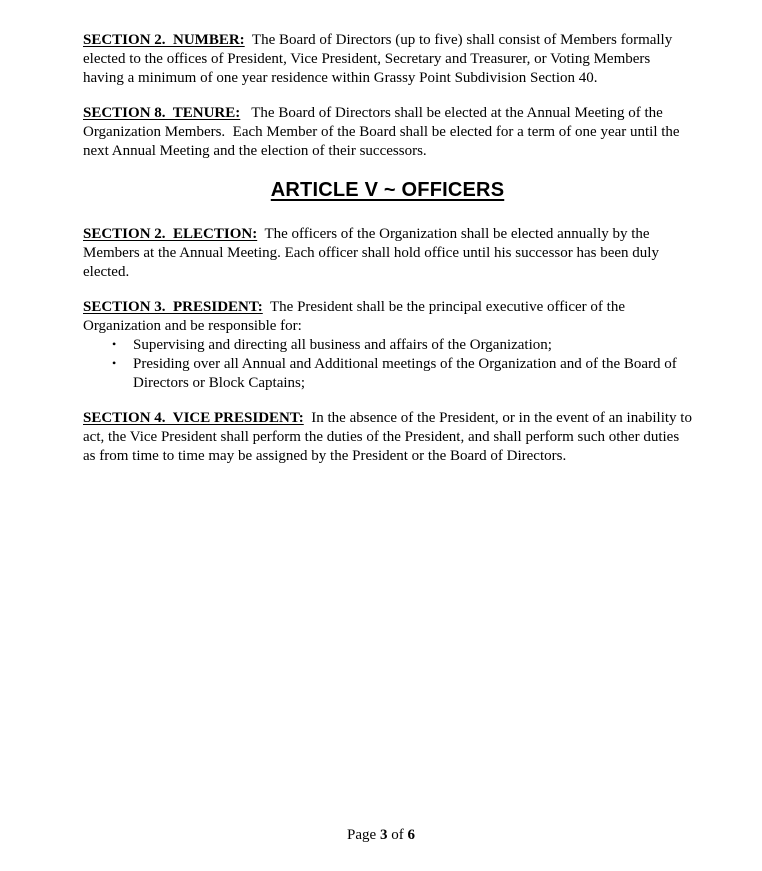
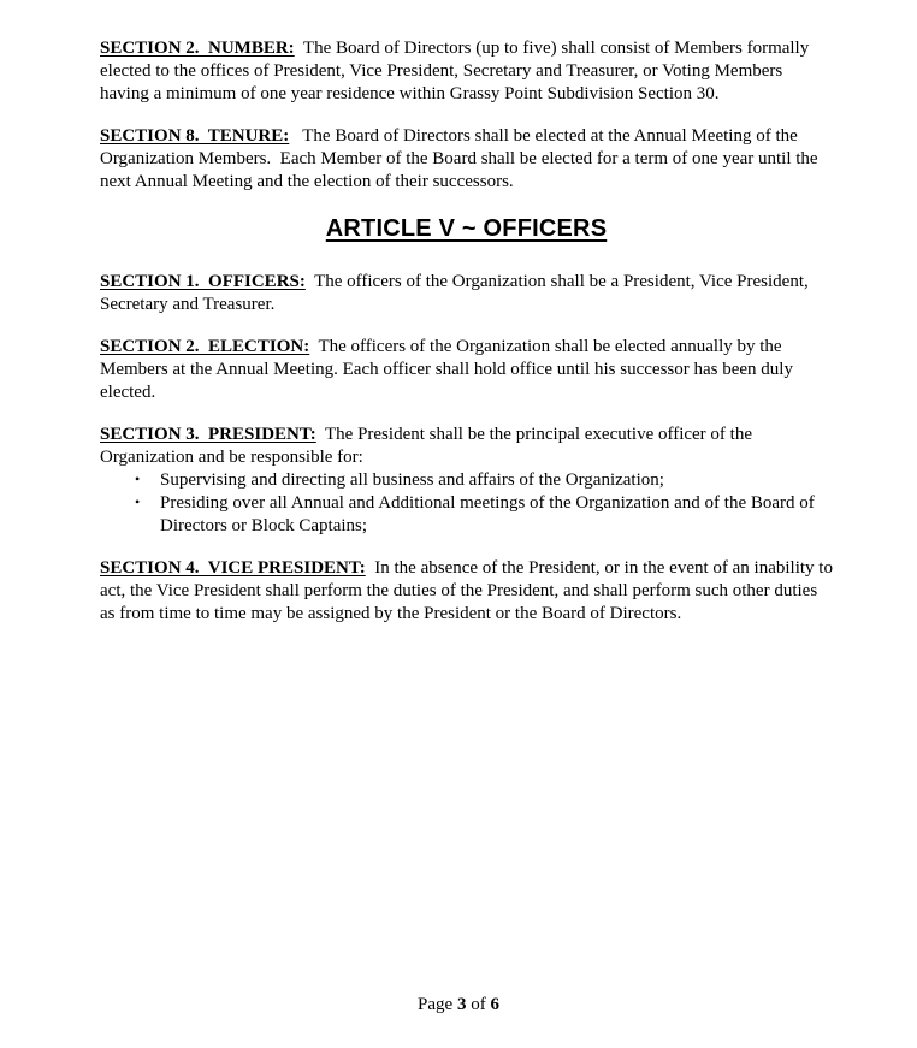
- SECTION 2. NUMBER: The Board of Directors (up to five) shall consist of Members formally elected to the offices of President, Vice President, Secretary and Treasurer, or Voting Members having a minimum of one year residence within Grassy Point Subdivision Section 40.
+ SECTION 2. NUMBER: The Board of Directors (up to five) shall consist of Members formally elected to the offices of President, Vice President, Secretary and Treasurer, or Voting Members having a minimum of one year residence within Grassy Point Subdivision Section 30.
  SECTION 8. TENURE: The Board of Directors shall be elected at the Annual Meeting of the Organization Members. Each Member of the Board shall be elected for a term of one year until the next Annual Meeting and the election of their successors.
  ARTICLE V ~ OFFICERS
+ SECTION 1. OFFICERS: The officers of the Organization shall be a President, Vice President, Secretary and Treasurer.
  SECTION 2. ELECTION: The officers of the Organization shall be elected annually by the Members at the Annual Meeting. Each officer shall hold office until his successor has been duly elected.
  SECTION 3. PRESIDENT: The President shall be the principal executive officer of the Organization and be responsible for:
  Supervising and directing all business and affairs of the Organization;
  Presiding over all Annual and Additional meetings of the Organization and of the Board of Directors or Block Captains;
  SECTION 4. VICE PRESIDENT: In the absence of the President, or in the event of an inability to act, the Vice President shall perform the duties of the President, and shall perform such other duties as from time to time may be assigned by the President or the Board of Directors.
  Page 3 of 6
